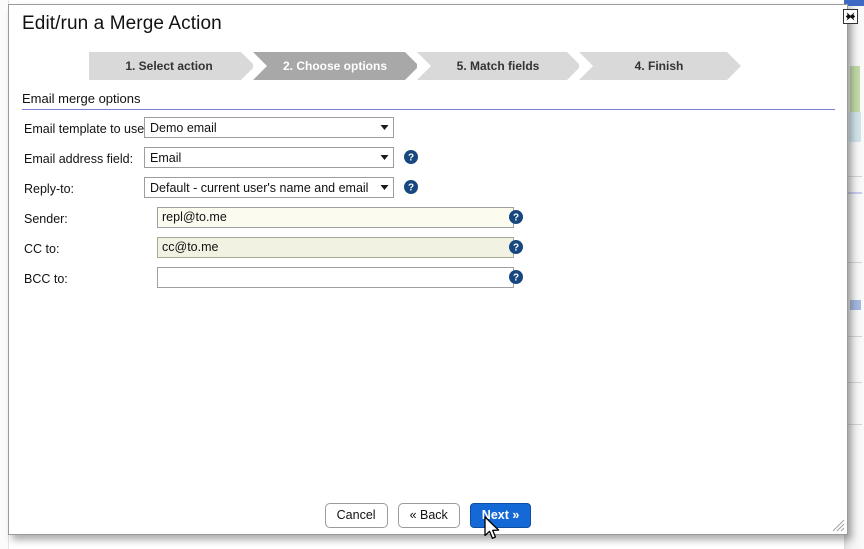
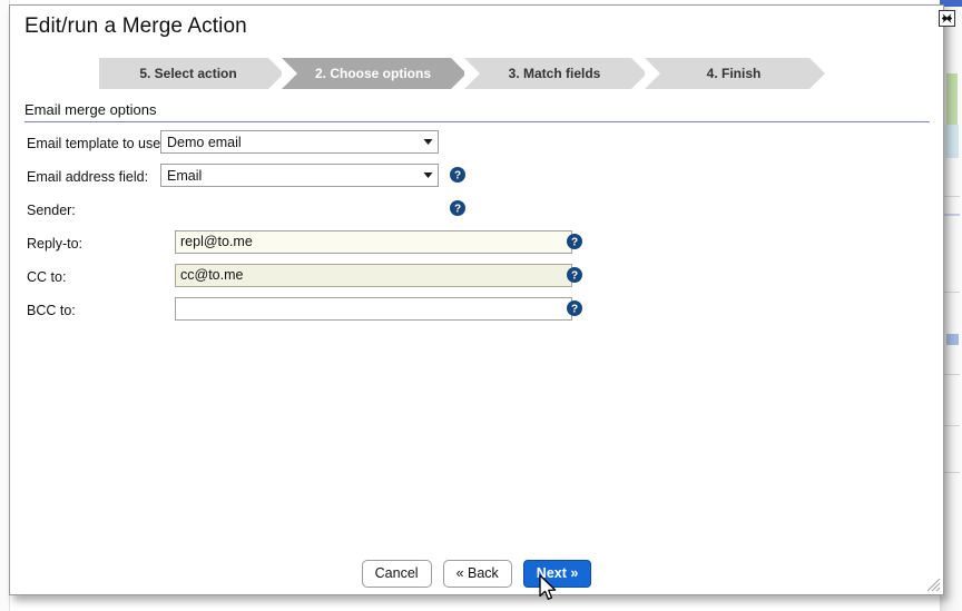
  Edit/run a Merge Action
- 1. Select action
+ 5. Select action
  2. Choose options
- 5. Match fields
+ 3. Match fields
  4. Finish
  Email merge options
  Email template to use
  Demo email
  Email address field:
  Email
  ?
- Reply-to:
+ Sender:
- Default - current user's name and email
  ?
- Sender:
+ Reply-to:
  repl@to.me
  ?
  CC to:
  cc@to.me
  ?
  BCC to:
  ?
  Cancel
  « Back
  Next »
